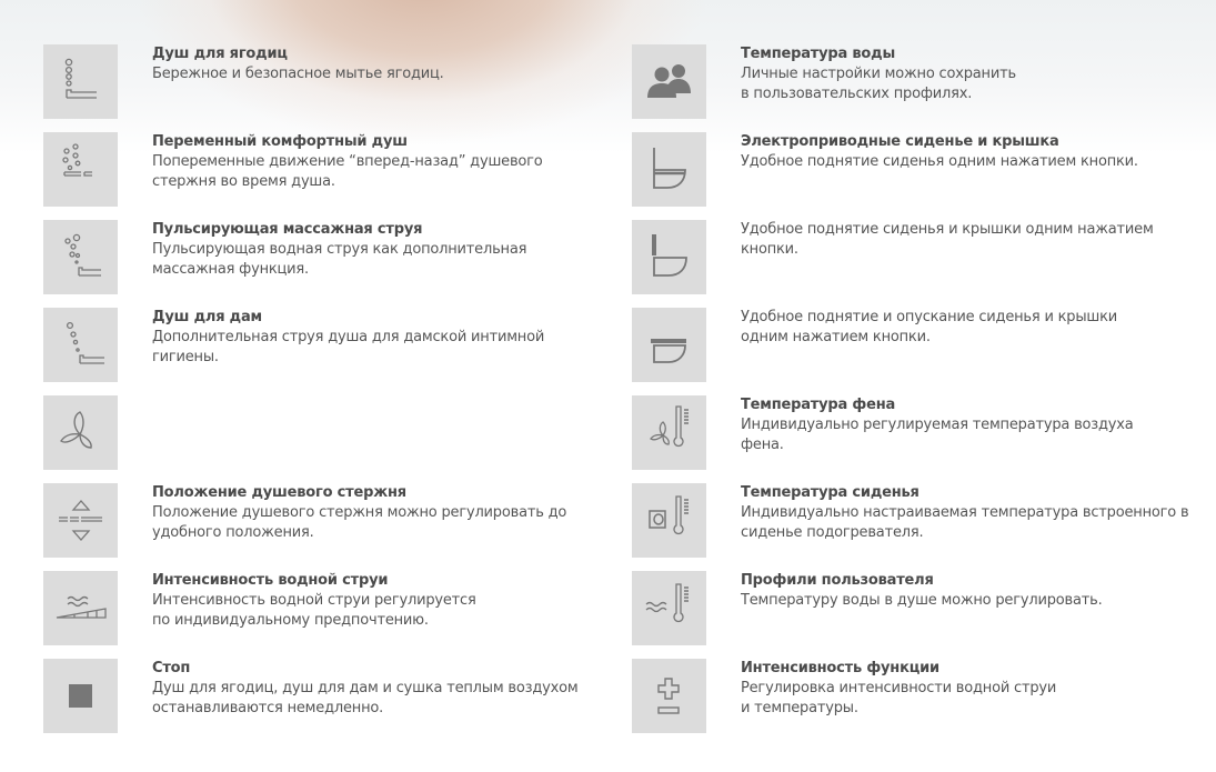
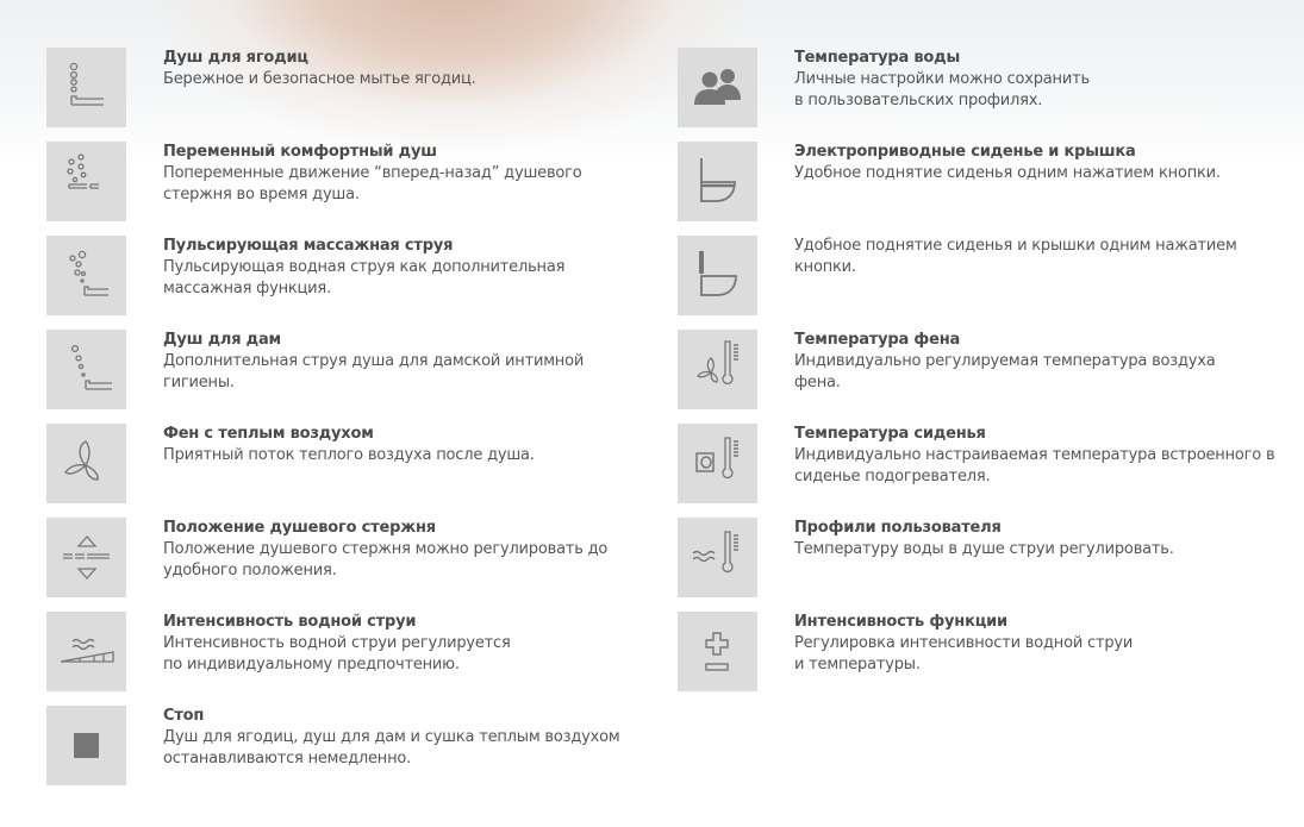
  Душ для ягодиц
  Бережное и безопасное мытье ягодиц.
  Переменный комфортный душ
  Попеременные движение “вперед-назад” душевого
  стержня во время душа.
  Пульсирующая массажная струя
  Пульсирующая водная струя как дополнительная
  массажная функция.
  Душ для дам
  Дополнительная струя душа для дамской интимной
  гигиены.
+ Фен с теплым воздухом
+ Приятный поток теплого воздуха после душа.
  Положение душевого стержня
  Положение душевого стержня можно регулировать до
  удобного положения.
  Интенсивность водной струи
  Интенсивность водной струи регулируется
  по индивидуальному предпочтению.
  Стоп
  Душ для ягодиц, душ для дам и сушка теплым воздухом
  останавливаются немедленно.
  Температура воды
  Личные настройки можно сохранить
  в пользовательских профилях.
  Электроприводные сиденье и крышка
  Удобное поднятие сиденья одним нажатием кнопки.
  Удобное поднятие сиденья и крышки одним нажатием
  кнопки.
- Удобное поднятие и опускание сиденья и крышки
- одним нажатием кнопки.
  Температура фена
  Индивидуально регулируемая температура воздуха
  фена.
  Температура сиденья
  Индивидуально настраиваемая температура встроенного в
  сиденье подогревателя.
  Профили пользователя
- Температуру воды в душе можно регулировать.
+ Температуру воды в душе струи регулировать.
  Интенсивность функции
  Регулировка интенсивности водной струи
  и температуры.
